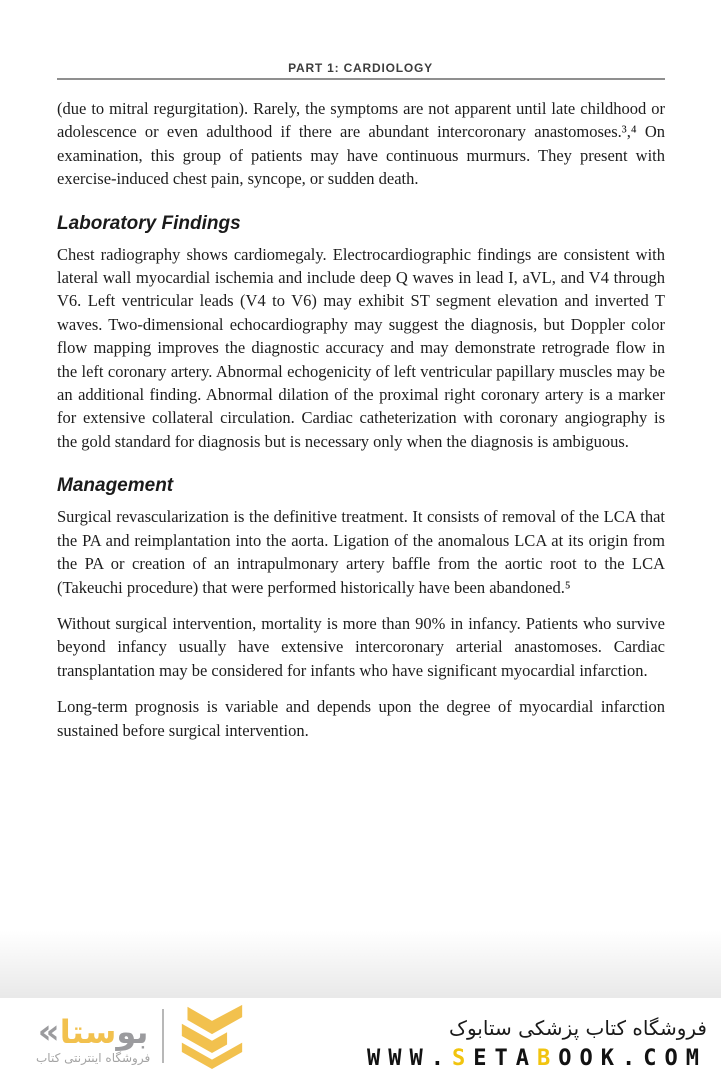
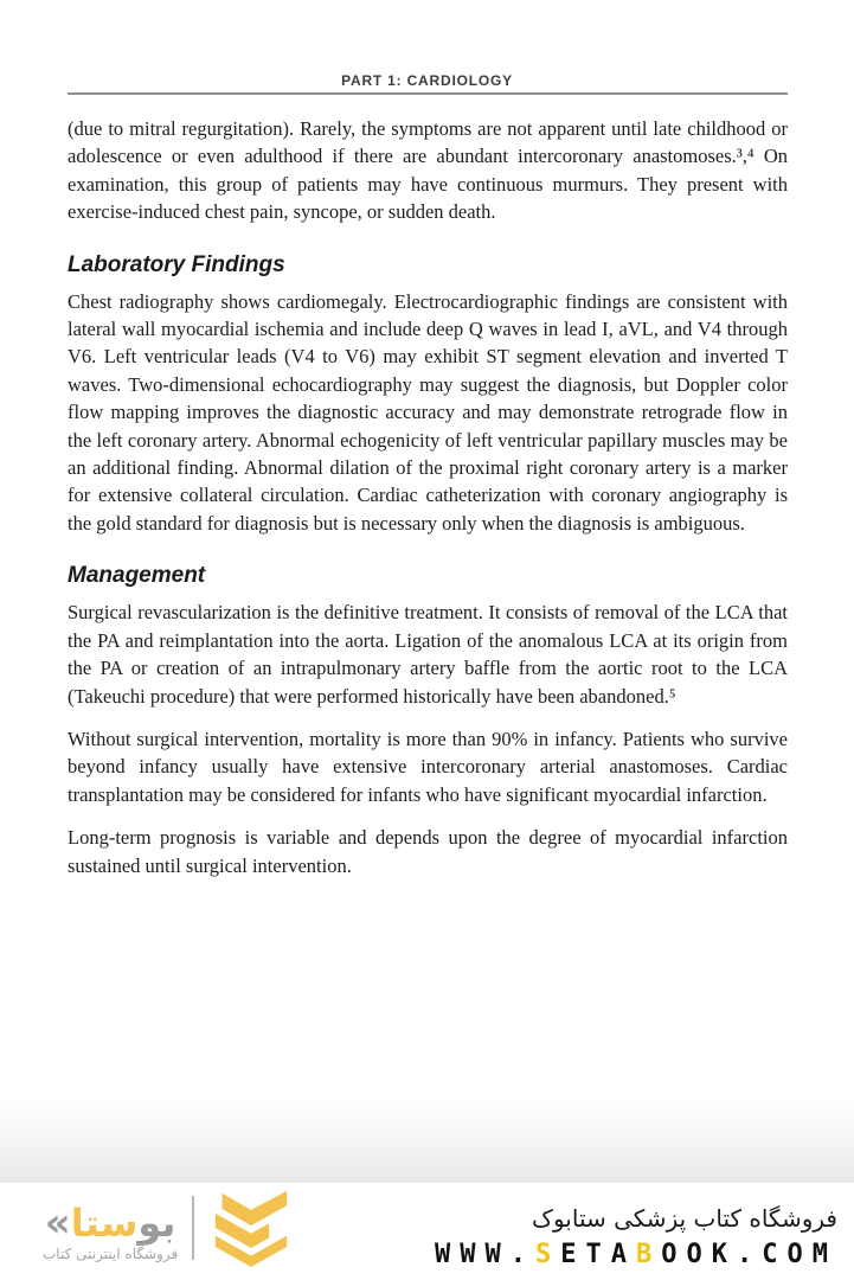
  PART 1: CARDIOLOGY
  (due to mitral regurgitation). Rarely, the symptoms are not apparent until late childhood or adolescence or even adulthood if there are abundant intercoronary anastomoses.³,⁴ On examination, this group of patients may have continuous murmurs. They present with exercise-induced chest pain, syncope, or sudden death.
  Laboratory Findings
  Chest radiography shows cardiomegaly. Electrocardiographic findings are consistent with lateral wall myocardial ischemia and include deep Q waves in lead I, aVL, and V4 through V6. Left ventricular leads (V4 to V6) may exhibit ST segment elevation and inverted T waves. Two-dimensional echocardiography may suggest the diagnosis, but Doppler color flow mapping improves the diagnostic accuracy and may demonstrate retrograde flow in the left coronary artery. Abnormal echogenicity of left ventricular papillary muscles may be an additional finding. Abnormal dilation of the proximal right coronary artery is a marker for extensive collateral circulation. Cardiac catheterization with coronary angiography is the gold standard for diagnosis but is necessary only when the diagnosis is ambiguous.
  Management
  Surgical revascularization is the definitive treatment. It consists of removal of the LCA that the PA and reimplantation into the aorta. Ligation of the anomalous LCA at its origin from the PA or creation of an intrapulmonary artery baffle from the aortic root to the LCA (Takeuchi procedure) that were performed historically have been abandoned.⁵
  Without surgical intervention, mortality is more than 90% in infancy. Patients who survive beyond infancy usually have extensive intercoronary arterial anastomoses. Cardiac transplantation may be considered for infants who have significant myocardial infarction.
- Long-term prognosis is variable and depends upon the degree of myocardial infarction sustained before surgical intervention.
+ Long-term prognosis is variable and depends upon the degree of myocardial infarction sustained until surgical intervention.
  « بوستا
  فروشگاه اینترنتی کتاب
  فروشگاه کتاب پزشکی ستابوک
  WWW.SETABOOK.COM
